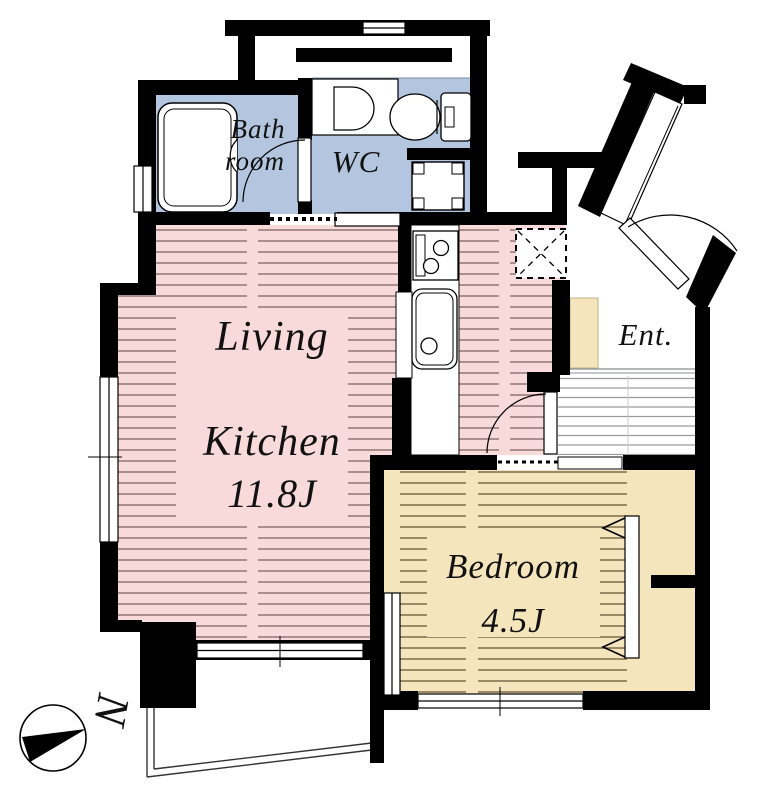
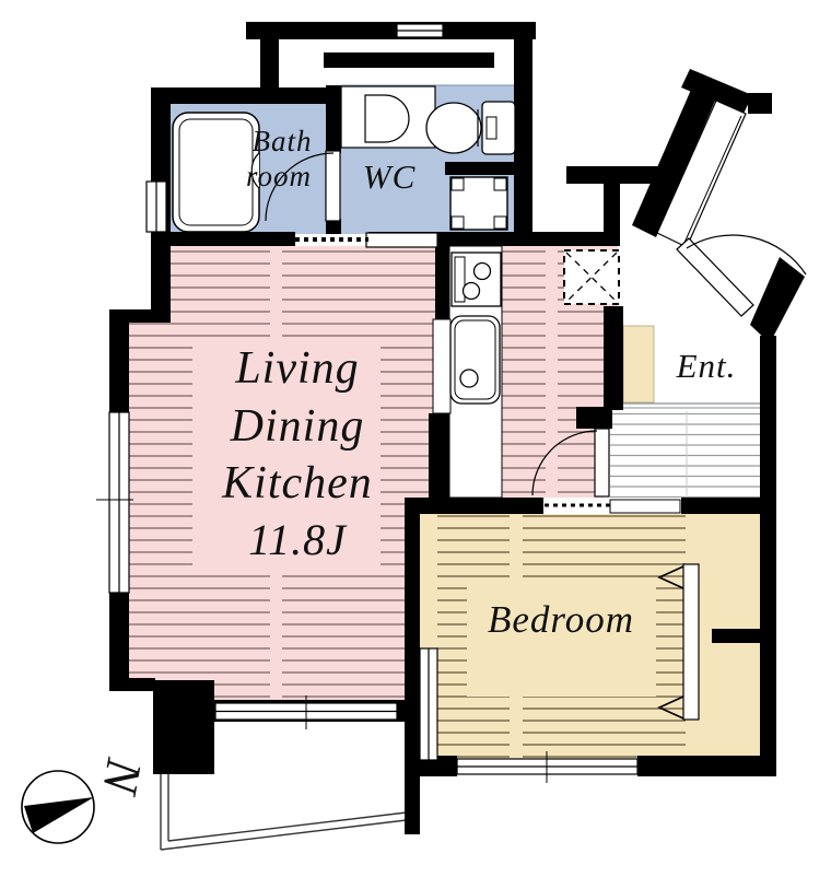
  Bath
  room
  WC
  Ent.
  Living
+ Dining
  Kitchen
  11.8J
  Bedroom
- 4.5J
